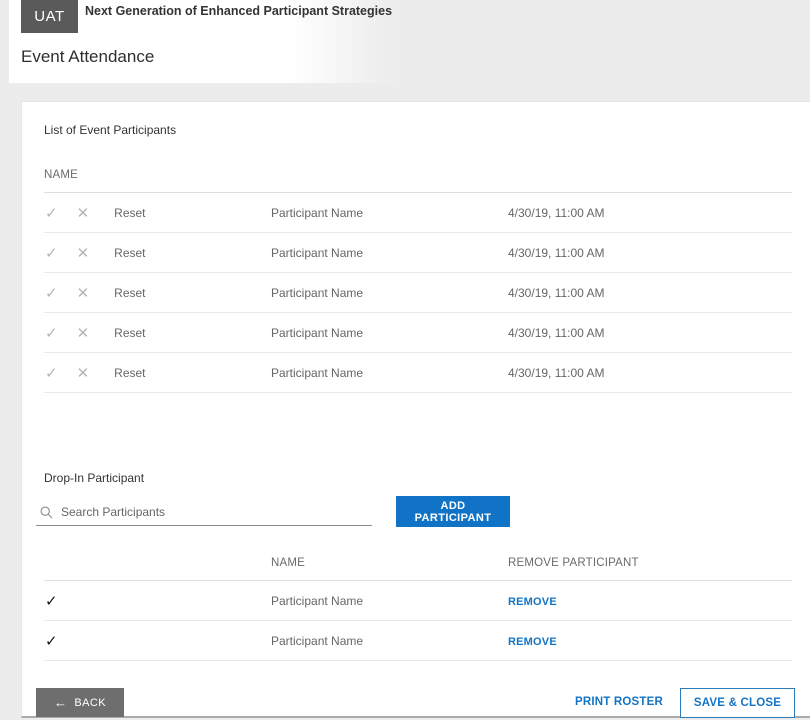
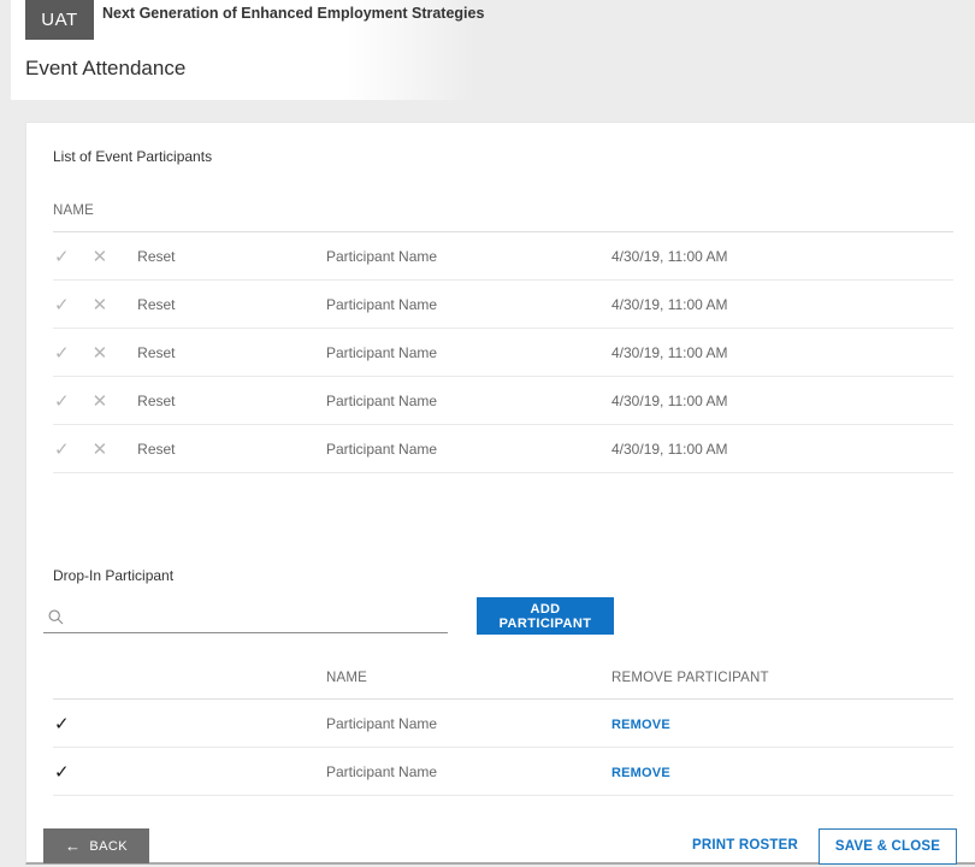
  UAT
- Next Generation of Enhanced Participant Strategies
+ Next Generation of Enhanced Employment Strategies
  Event Attendance
  List of Event Participants
  NAME
  ✓
  ✕
  Reset
  Participant Name
  4/30/19, 11:00 AM
  ✓
  ✕
  Reset
  Participant Name
  4/30/19, 11:00 AM
  ✓
  ✕
  Reset
  Participant Name
  4/30/19, 11:00 AM
  ✓
  ✕
  Reset
  Participant Name
  4/30/19, 11:00 AM
  ✓
  ✕
  Reset
  Participant Name
  4/30/19, 11:00 AM
  Drop-In Participant
- Search Participants
  ADD PARTICIPANT
  NAME
  REMOVE PARTICIPANT
  ✓
  Participant Name
  REMOVE
  ✓
  Participant Name
  REMOVE
  ←
  BACK
  PRINT ROSTER
  SAVE & CLOSE
